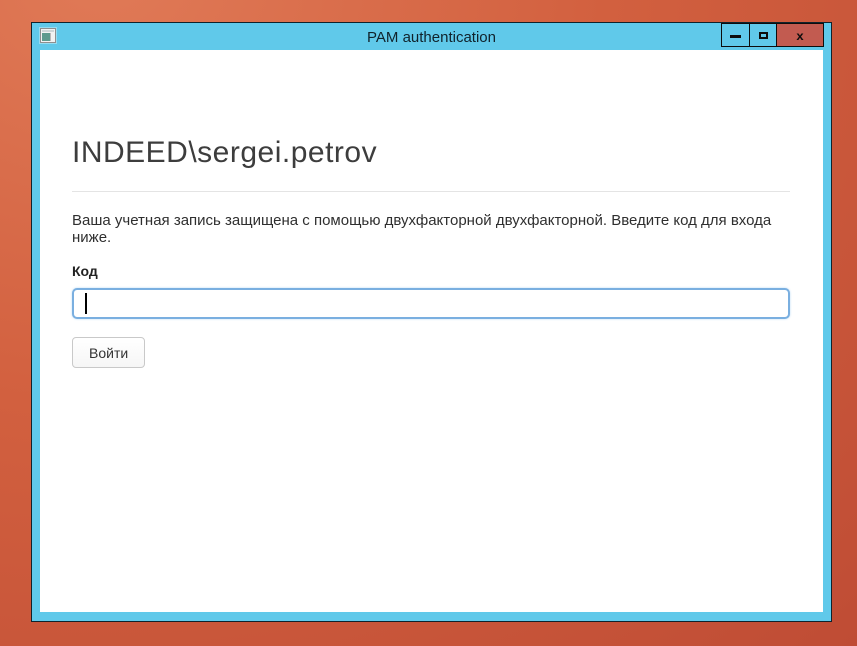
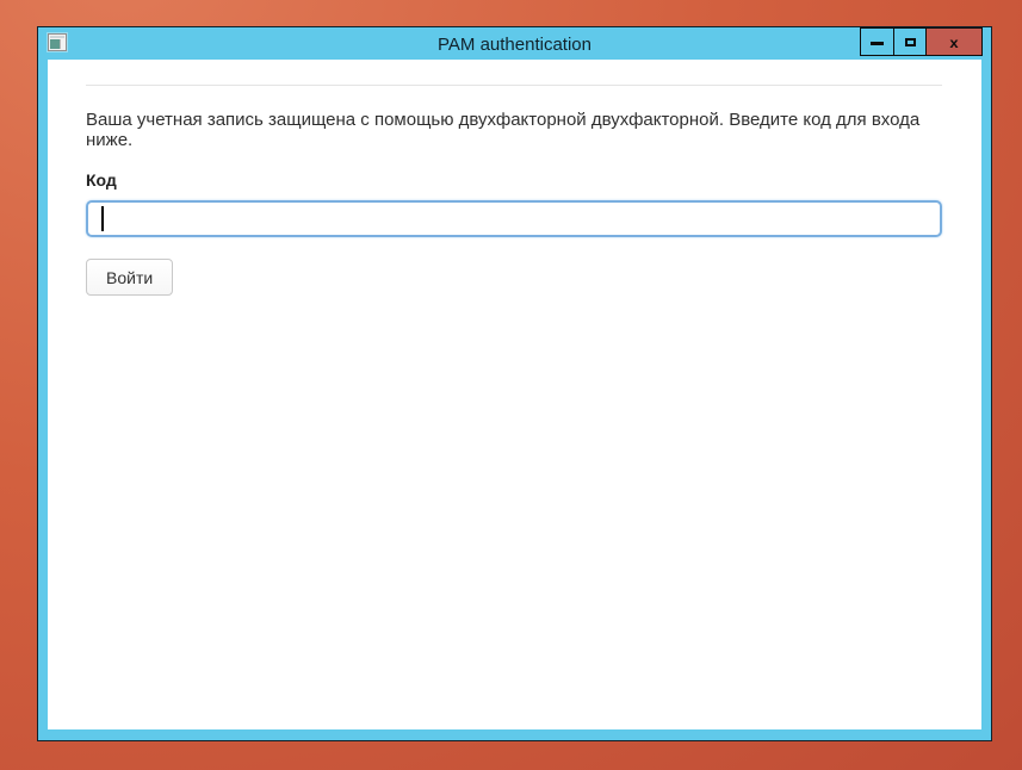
  PAM authentication
  x
- INDEED\sergei.petrov
  Ваша учетная запись защищена с помощью двухфакторной двухфакторной. Введите код для входа ниже.
  Код
  Войти
